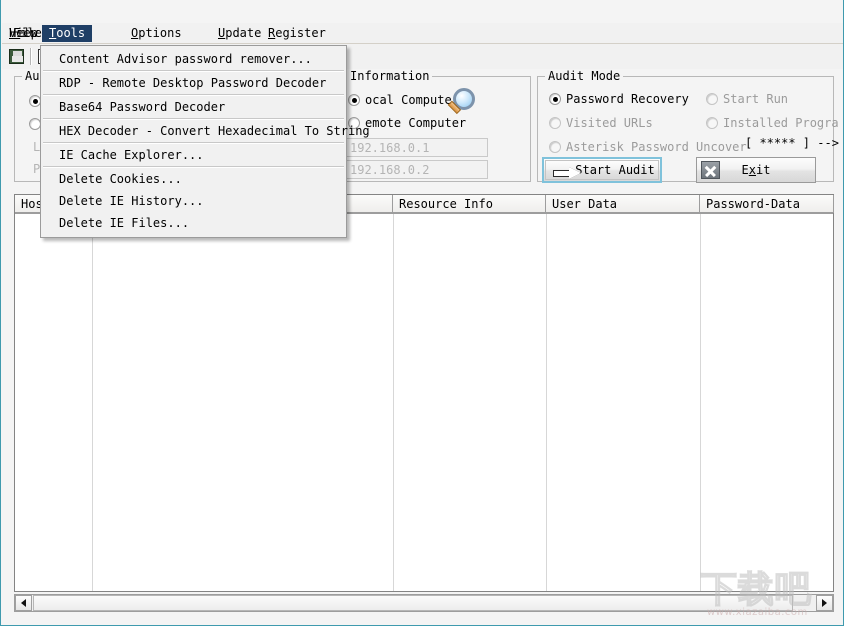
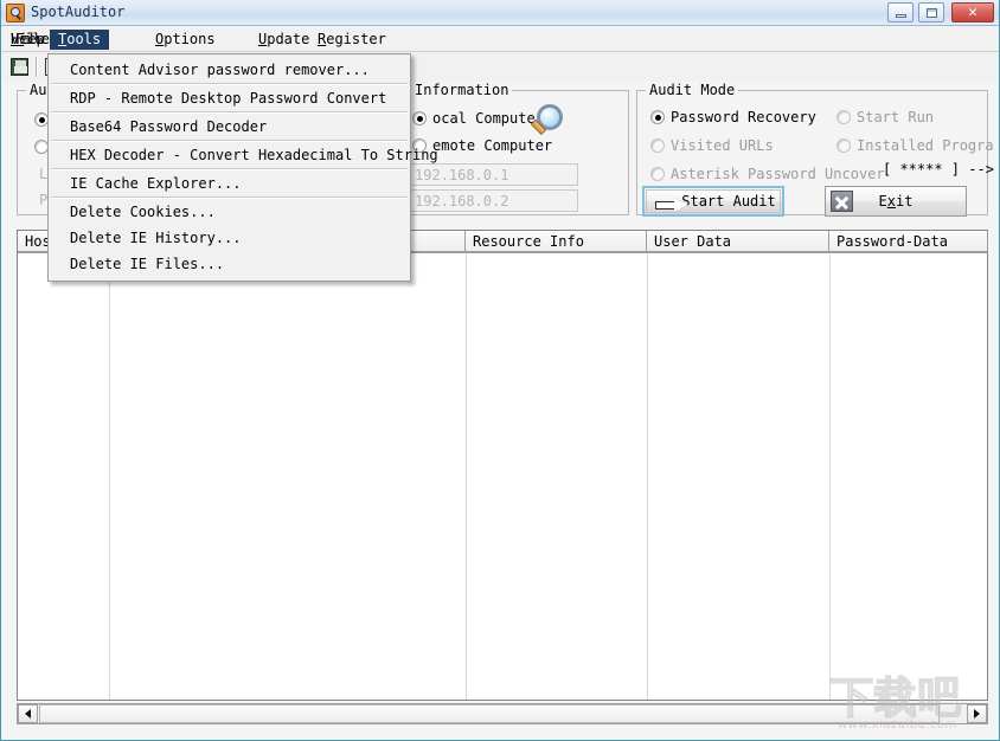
+ SpotAuditor
+ ✕
  File
  Tools
  View
  Options
  Help
  Update
  Register
  L
  P
  Information
  ocal Compute
  emote Computer
  192.168.0.1
  192.168.0.2
  Audit Mode
  Password Recovery
  Visited URLs
  Asterisk Password Uncover
  Start Run
  Installed Progra
  [ ***** ] -->
  Start Audit
  Exit
  Resource Info
  User Data
  Password-Data
  Content Advisor password remover...
- RDP - Remote Desktop Password Decoder
+ RDP - Remote Desktop Password Convert
  Base64 Password Decoder
  HEX Decoder - Convert Hexadecimal To String
  IE Cache Explorer...
  Delete Cookies...
  Delete IE History...
  Delete IE Files...
  下载吧
  www.xiazaiba.com
